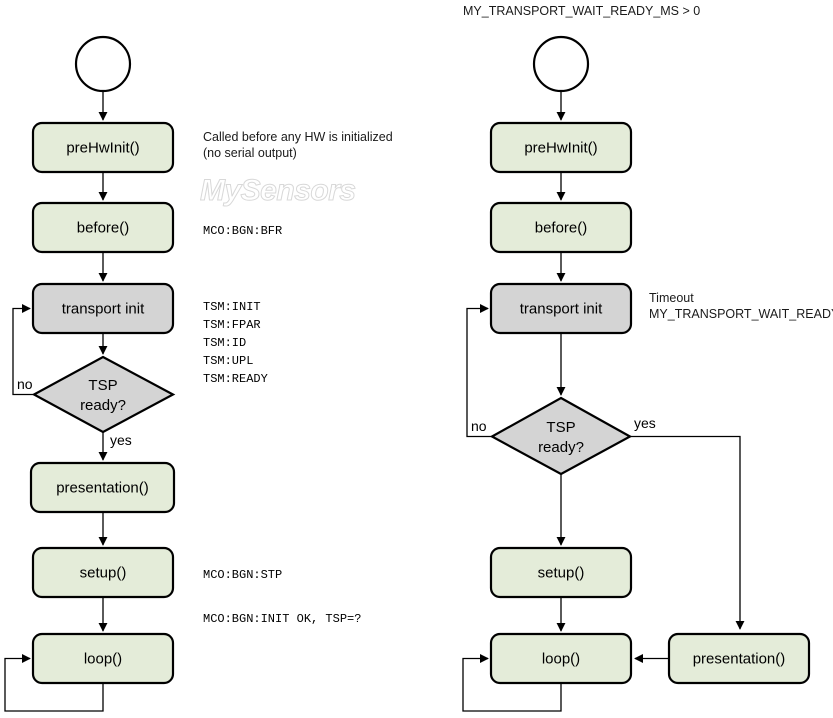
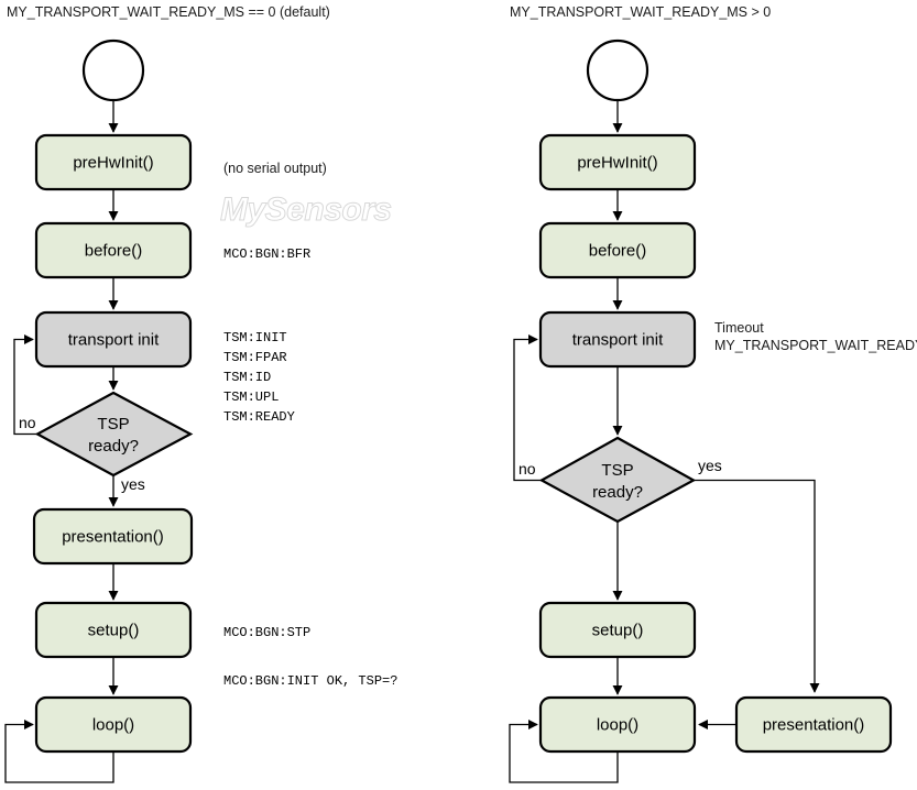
+ MY_TRANSPORT_WAIT_READY_MS == 0 (default)
  MY_TRANSPORT_WAIT_READY_MS > 0
  MySensors
  preHwInit()
  before()
  transport init
  TSP
  ready?
  no
  yes
  presentation()
  setup()
  loop()
- Called before any HW is initialized
  (no serial output)
  MCO:BGN:BFR
  TSM:INIT
  TSM:FPAR
  TSM:ID
  TSM:UPL
  TSM:READY
  MCO:BGN:STP
  MCO:BGN:INIT OK, TSP=?
  preHwInit()
  before()
  transport init
  TSP
  ready?
  no
  yes
  setup()
  loop()
  presentation()
  Timeout
  MY_TRANSPORT_WAIT_READ
